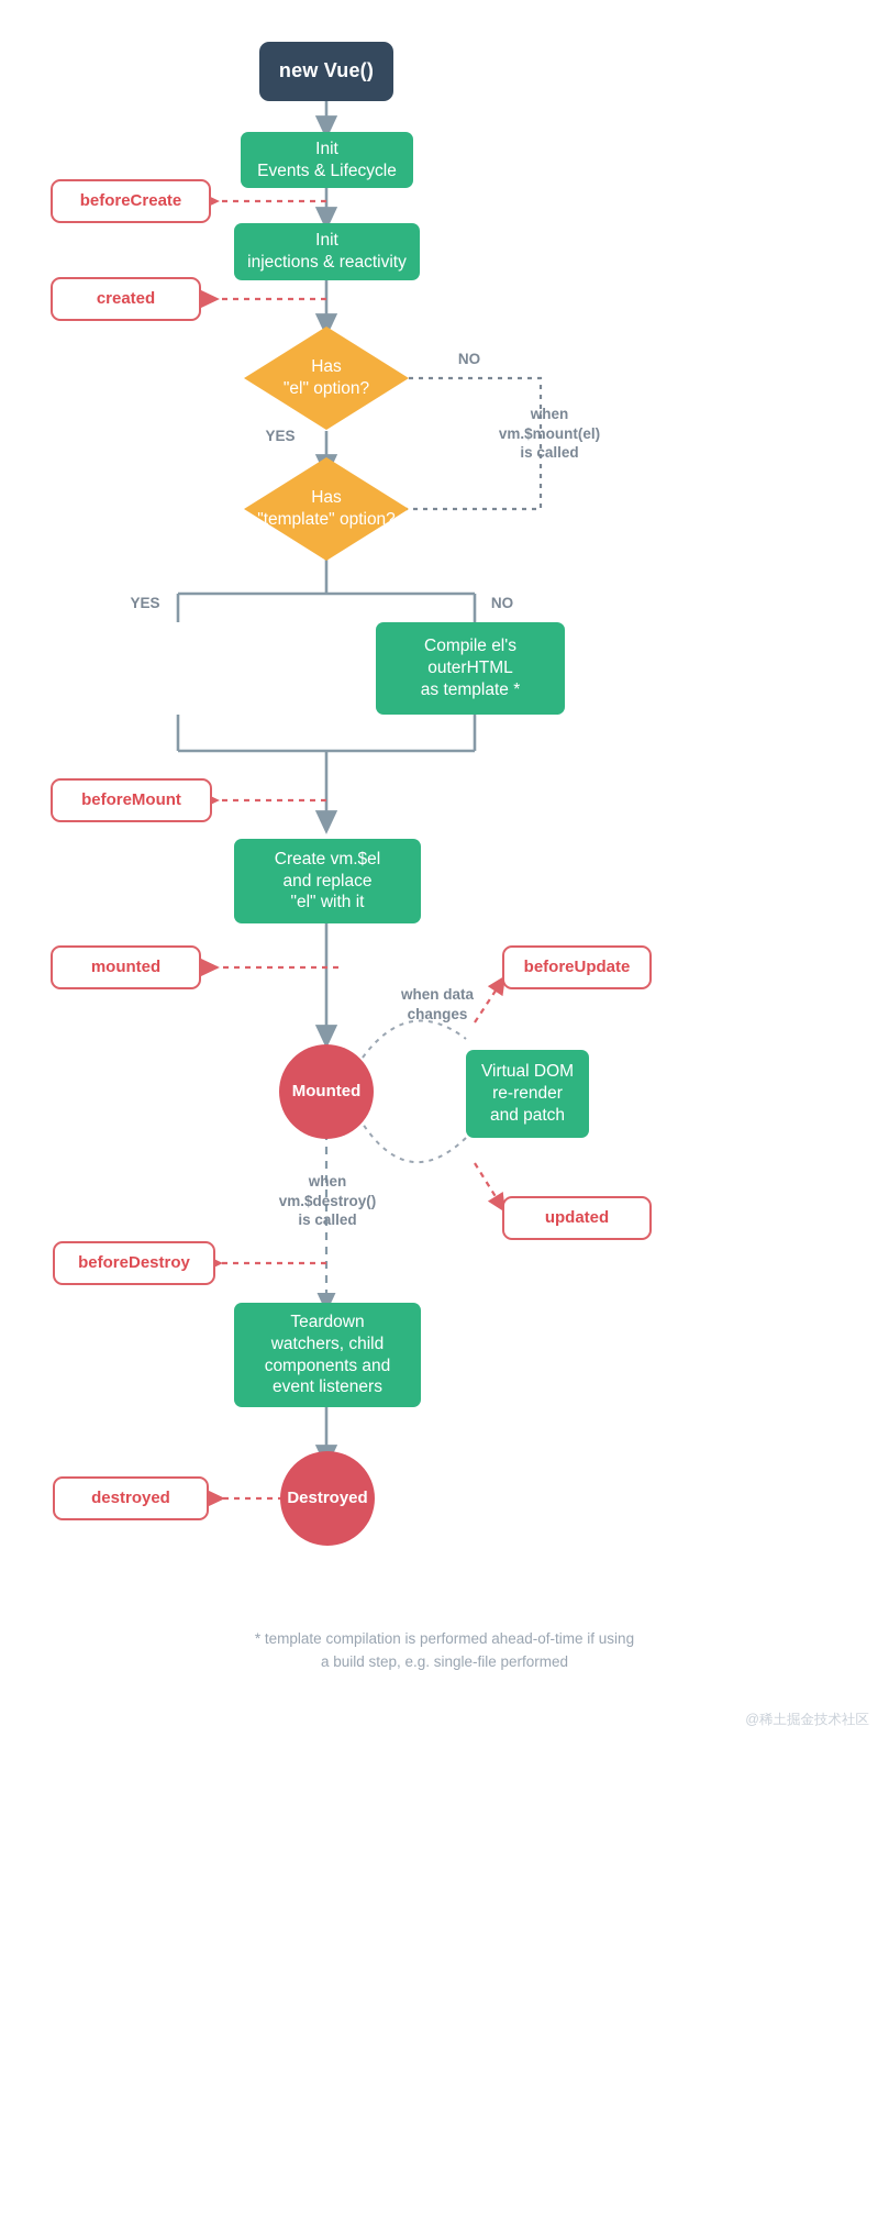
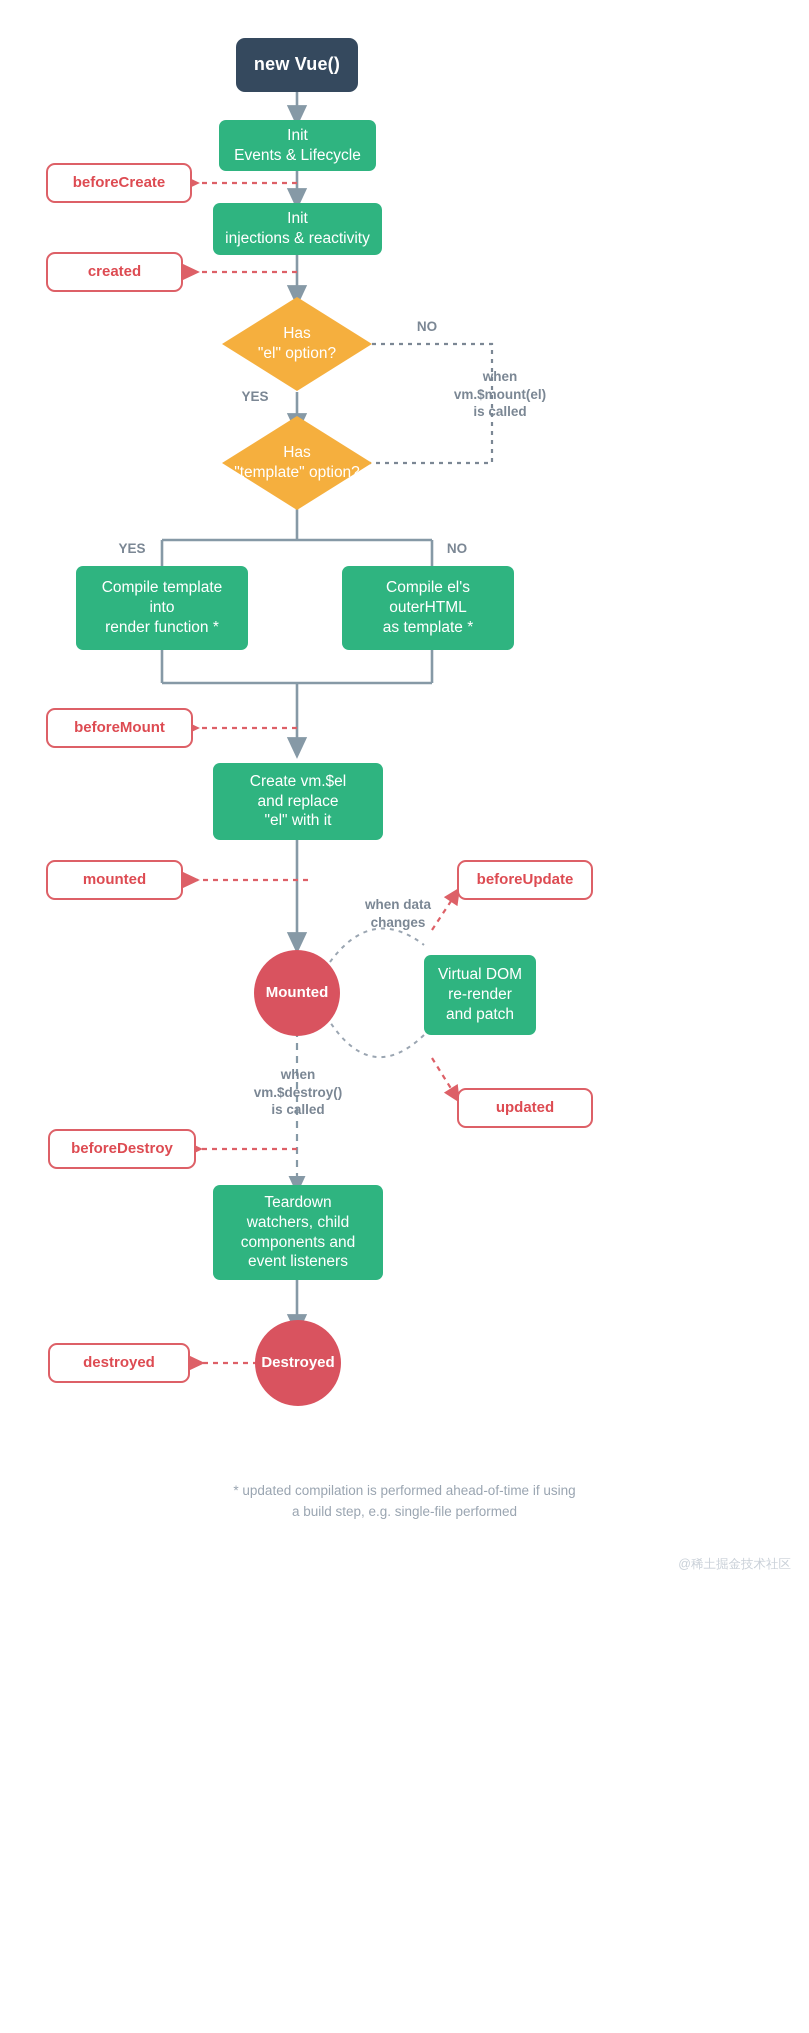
  new Vue()
  Init
  Events & Lifecycle
  Init
  injections & reactivity
  Has
  "el" option?
  Has
  "template" option?
+ Compile template
+ into
+ render function *
  Compile el's
  outerHTML
  as template *
  Create vm.$el
  and replace
  "el" with it
  Mounted
  Virtual DOM
  re-render
  and patch
  Teardown
  watchers, child
  components and
  event listeners
  Destroyed
  beforeCreate
  created
  beforeMount
  mounted
  beforeUpdate
  updated
  beforeDestroy
  destroyed
  NO
  YES
  when
  vm.$mount(el)
  is called
  YES
  NO
  when data
  changes
  when
  vm.$destroy()
  is called
- * template compilation is performed ahead-of-time if using
+ * updated compilation is performed ahead-of-time if using
  a build step, e.g. single-file performed
  @稀土掘金技术社区
